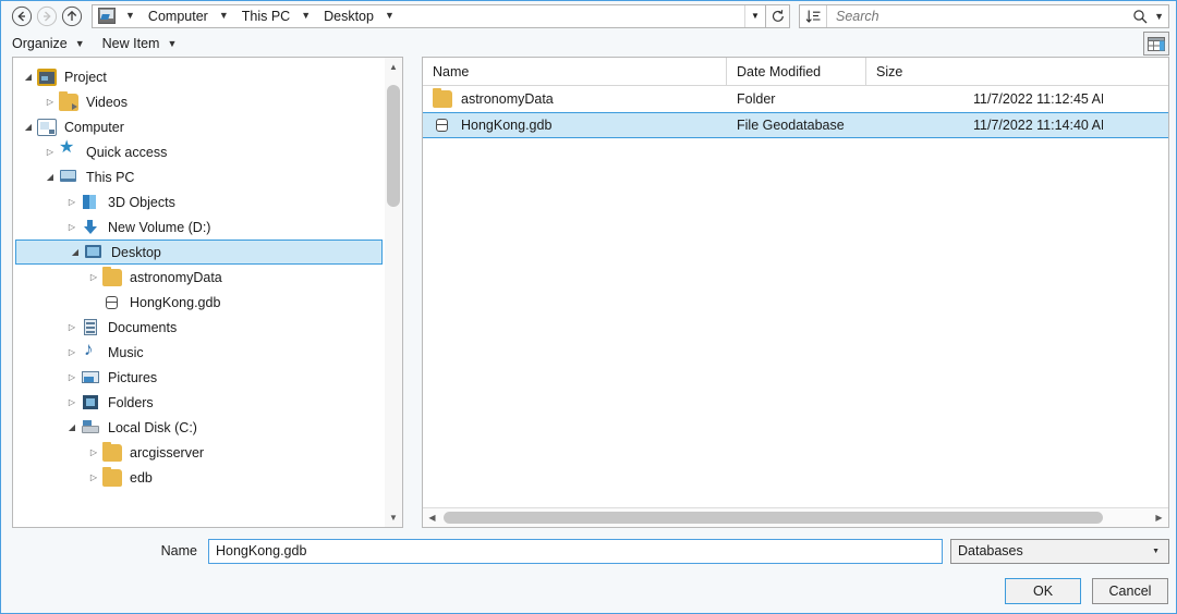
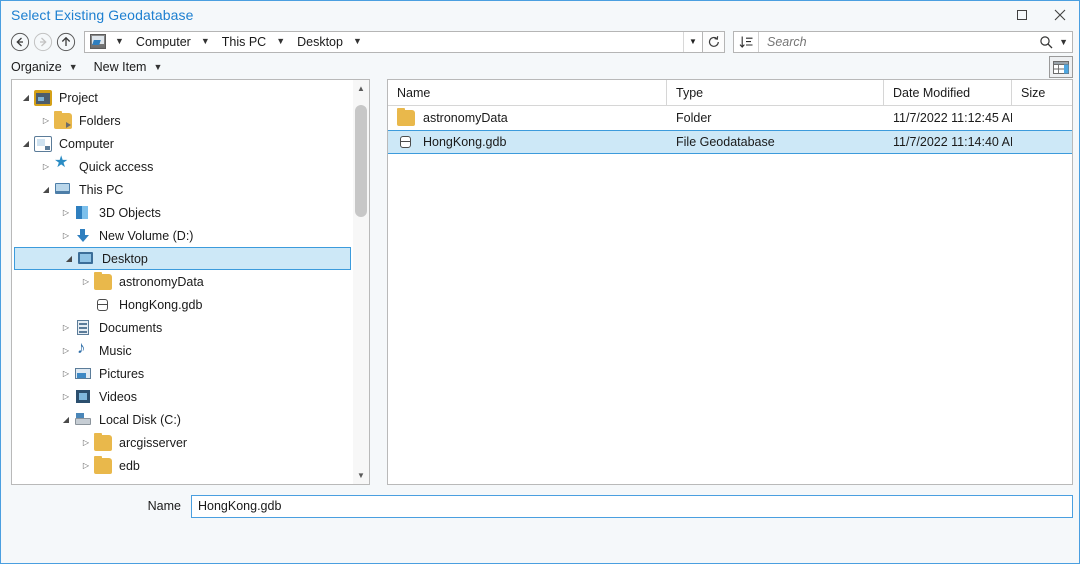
+ Select Existing Geodatabase
  ▼
  Computer
  ▼
  This PC
  ▼
  Desktop
  ▼
  ▼
  Search
  ▼
  Organize
  ▼
  New Item
  ▼
  ◢
  Project
  ▷
- Videos
+ Folders
  ◢
  Computer
  ▷
  Quick access
  ◢
  This PC
  ▷
  3D Objects
  ▷
  New Volume (D:)
  ◢
  Desktop
  ▷
  astronomyData
  HongKong.gdb
  ▷
  Documents
  ▷
  Music
  ▷
  Pictures
  ▷
- Folders
+ Videos
  ◢
  Local Disk (C:)
  ▷
  arcgisserver
  ▷
  edb
  ▲
  ▼
  Name
+ Type
  Date Modified
  Size
  astronomyData
  Folder
  11/7/2022 11:12:45 A
  HongKong.gdb
  File Geodatabase
  11/7/2022 11:14:40 A
- ◀
- ▶
  Name
  HongKong.gdb
- Databases
- OK
- Cancel
